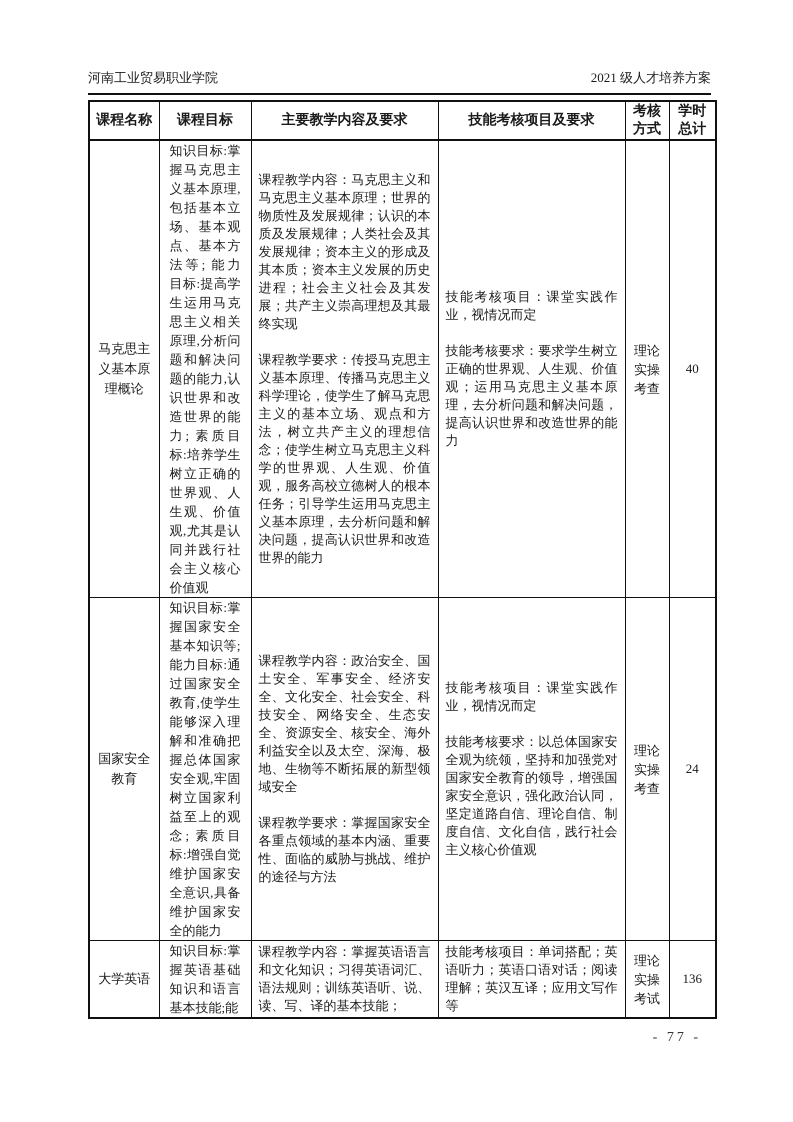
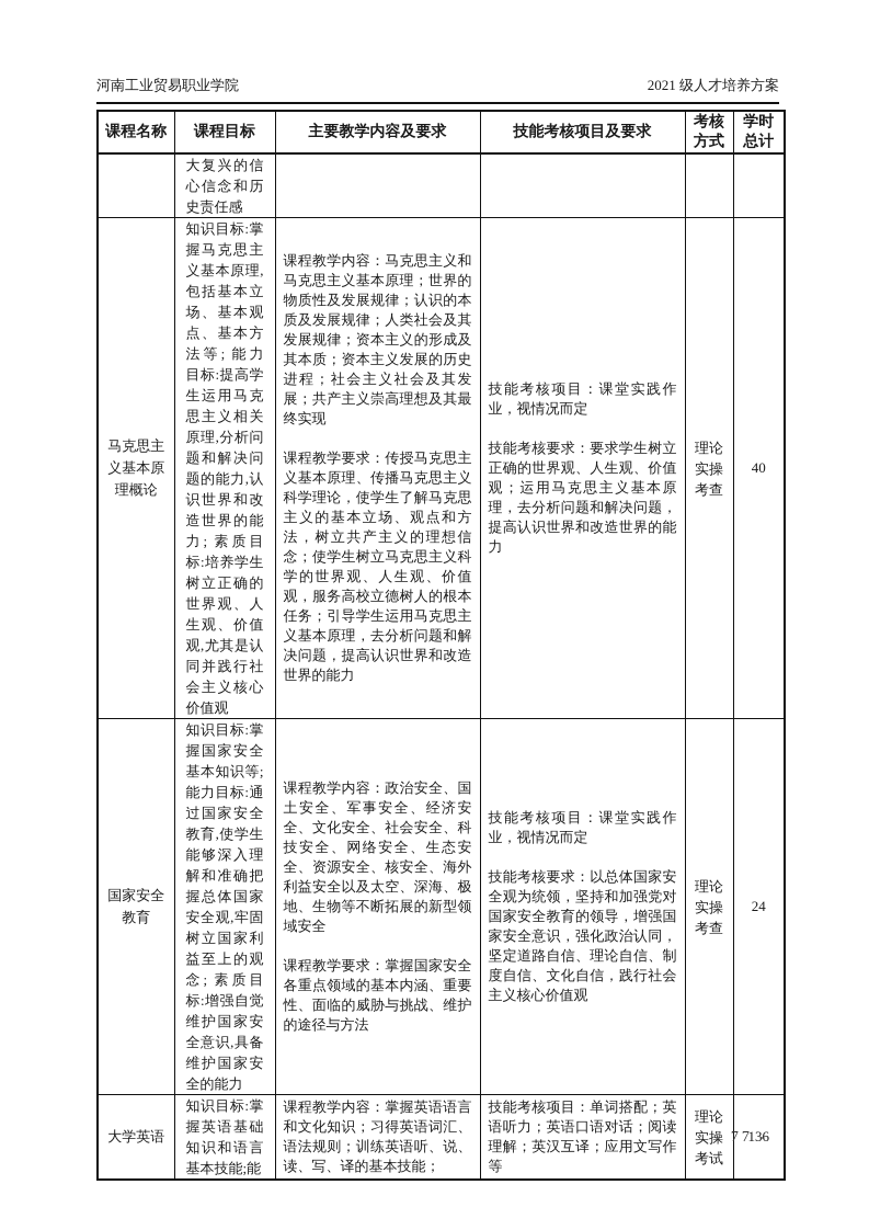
  河南工业贸易职业学院
  2021 级人才培养方案
  课程名称	课程目标	主要教学内容及要求	技能考核项目及要求	考核方式	学时总计
+ 	大复兴的信心信念和历史责任感
  马克思主义基本原理概论	知识目标:掌握马克思主义基本原理,包括基本立场、基本观点、基本方法等; 能力目标:提高学生运用马克思主义相关原理,分析问题和解决问题的能力,认识世界和改造世界的能力; 素质目标:培养学生树立正确的世界观、人生观、价值观,尤其是认同并践行社会主义核心价值观	课程教学内容：马克思主义和马克思主义基本原理；世界的物质性及发展规律；认识的本质及发展规律；人类社会及其发展规律；资本主义的形成及其本质；资本主义发展的历史进程；社会主义社会及其发展；共产主义崇高理想及其最终实现 课程教学要求：传授马克思主义基本原理、传播马克思主义科学理论，使学生了解马克思主义的基本立场、观点和方法，树立共产主义的理想信念；使学生树立马克思主义科学的世界观、人生观、价值观，服务高校立德树人的根本任务；引导学生运用马克思主义基本原理，去分析问题和解决问题，提高认识世界和改造世界的能力	技能考核项目：课堂实践作业，视情况而定 技能考核要求：要求学生树立正确的世界观、人生观、价值观；运用马克思主义基本原理，去分析问题和解决问题，提高认识世界和改造世界的能力	理论实操考查	40
  国家安全教育	知识目标:掌握国家安全基本知识等; 能力目标:通过国家安全教育,使学生能够深入理解和准确把握总体国家安全观,牢固树立国家利益至上的观念; 素质目标:增强自觉维护国家安全意识,具备维护国家安全的能力	课程教学内容：政治安全、国土安全、军事安全、经济安全、文化安全、社会安全、科技安全、网络安全、生态安全、资源安全、核安全、海外利益安全以及太空、深海、极地、生物等不断拓展的新型领域安全 课程教学要求：掌握国家安全各重点领域的基本内涵、重要性、面临的威胁与挑战、维护的途径与方法	技能考核项目：课堂实践作业，视情况而定 技能考核要求：以总体国家安全观为统领，坚持和加强党对国家安全教育的领导，增强国家安全意识，强化政治认同，坚定道路自信、理论自信、制度自信、文化自信，践行社会主义核心价值观	理论实操考查	24
  大学英语	知识目标:掌握英语基础知识和语言基本技能;能	课程教学内容：掌握英语语言和文化知识；习得英语词汇、语法规则；训练英语听、说、读、写、译的基本技能；	技能考核项目：单词搭配；英语听力；英语口语对话；阅读理解；英汉互译；应用文写作等	理论实操考试	136
  - 77 -
